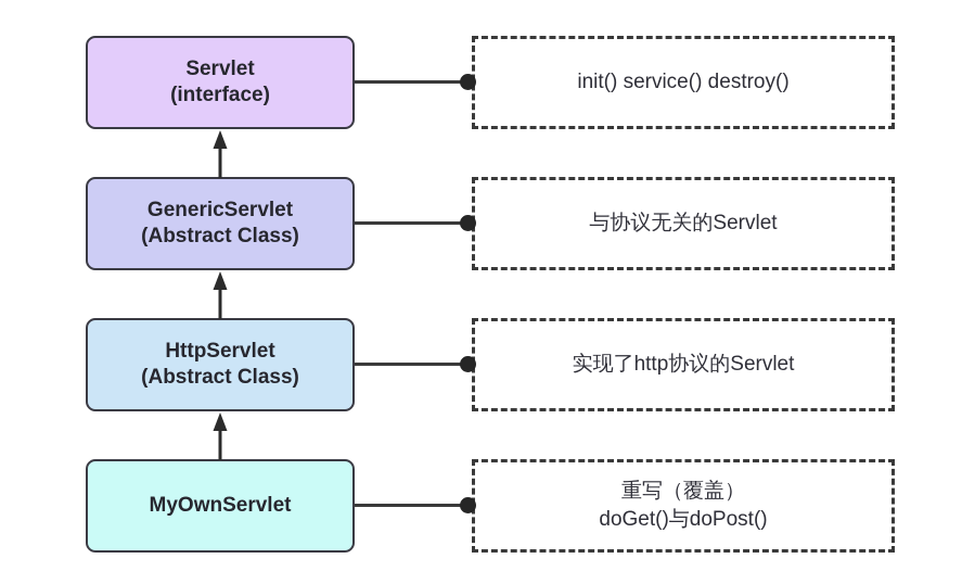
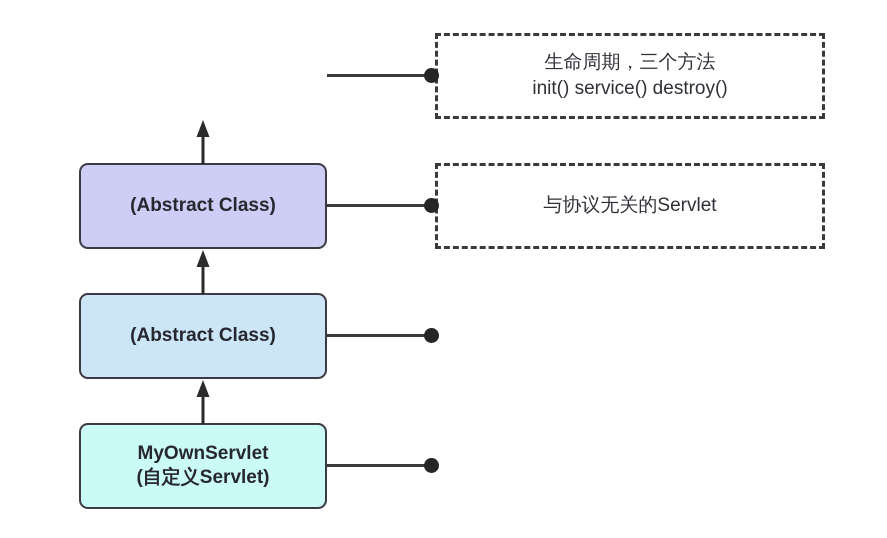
- Servlet
- (interface)
- GenericServlet
  (Abstract Class)
- HttpServlet
  (Abstract Class)
  MyOwnServlet
+ (自定义Servlet)
+ 生命周期，三个方法
  init() service() destroy()
  与协议无关的Servlet
- 实现了http协议的Servlet
- 重写（覆盖）
- doGet()与doPost()
